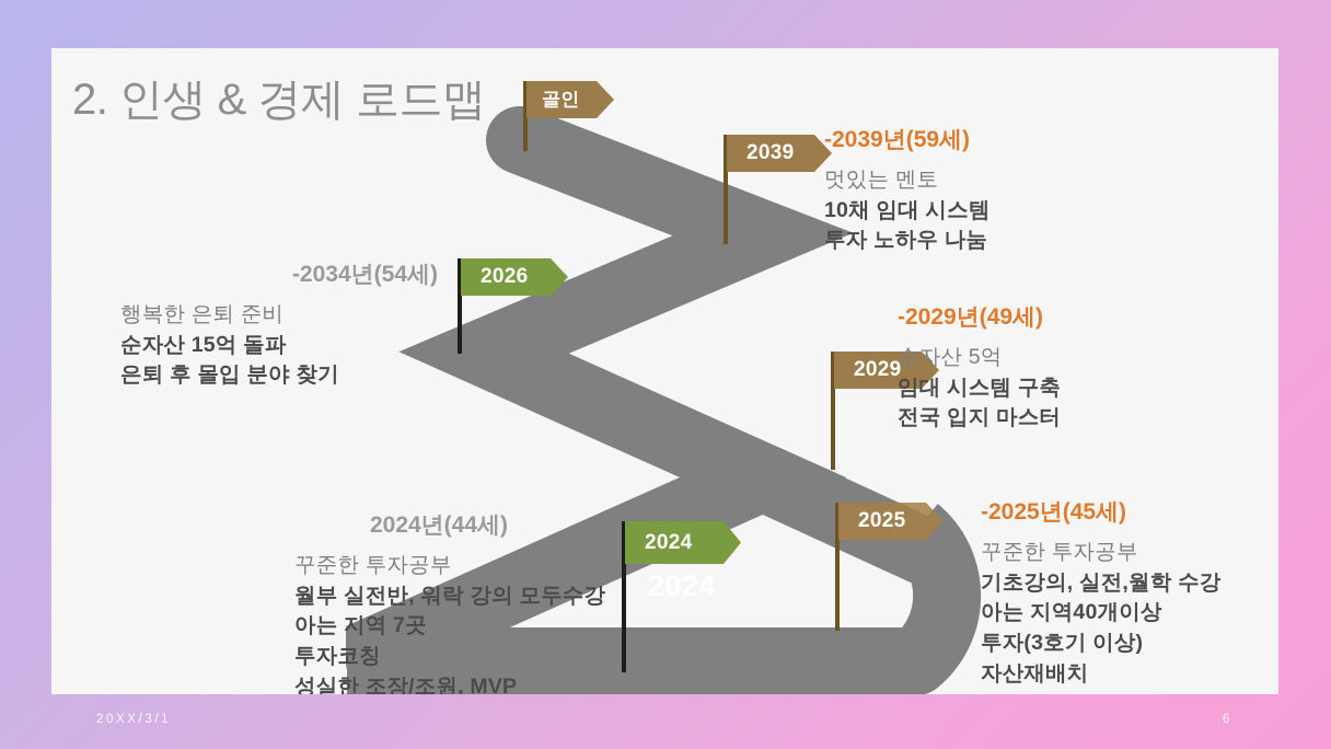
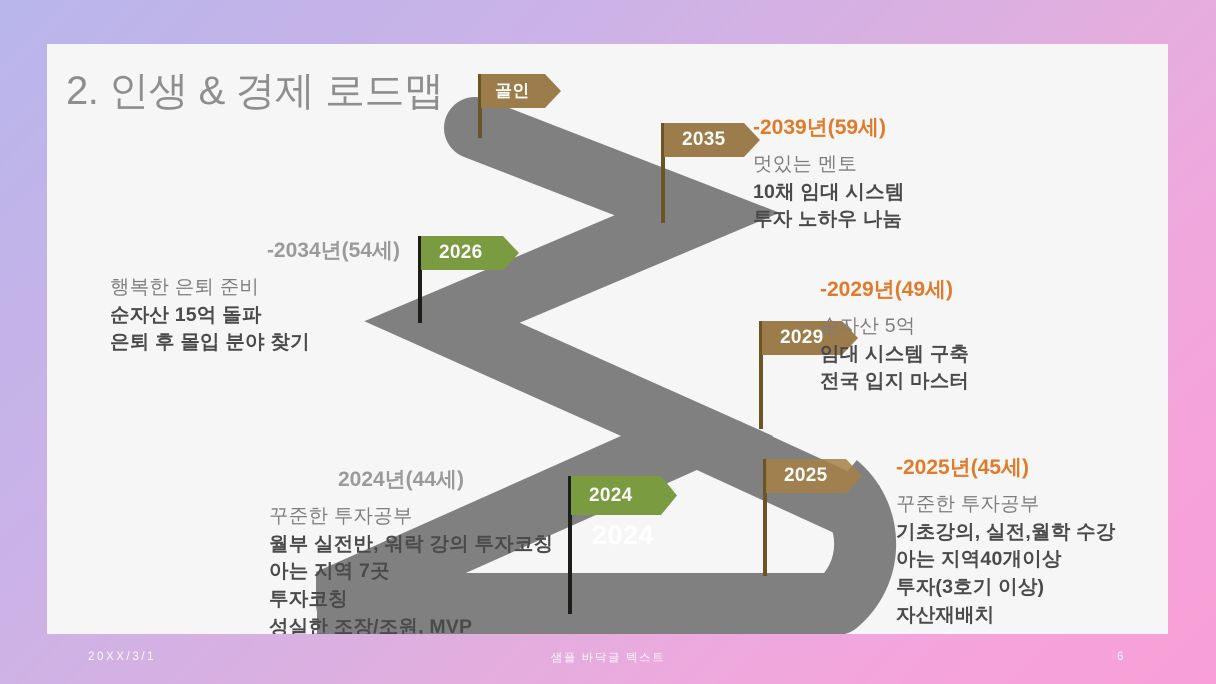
  2. 인생 & 경제 로드맵
  골인
- 2039
+ 2035
  2026
  2029
  2025
  2024
  -2039년(59세)
  멋있는 멘토
  10채 임대 시스템
  투자 노하우 나눔
  -2034년(54세)
  행복한 은퇴 준비
  순자산 15억 돌파
  은퇴 후 몰입 분야 찾기
  -2029년(49세)
  순자산 5억
  임대 시스템 구축
  전국 입지 마스터
  -2025년(45세)
  꾸준한 투자공부
  기초강의, 실전,월학 수강
  아는 지역40개이상
  투자(3호기 이상)
  자산재배치
  2024년(44세)
  꾸준한 투자공부
- 월부 실전반, 워락 강의 모두수강
+ 월부 실전반, 워락 강의 투자코칭
  아는 지역 7곳
  투자코칭
  성실한 조장/조원, MVP
  20XX/3/1
+ 샘플 바닥글 텍스트
  6
